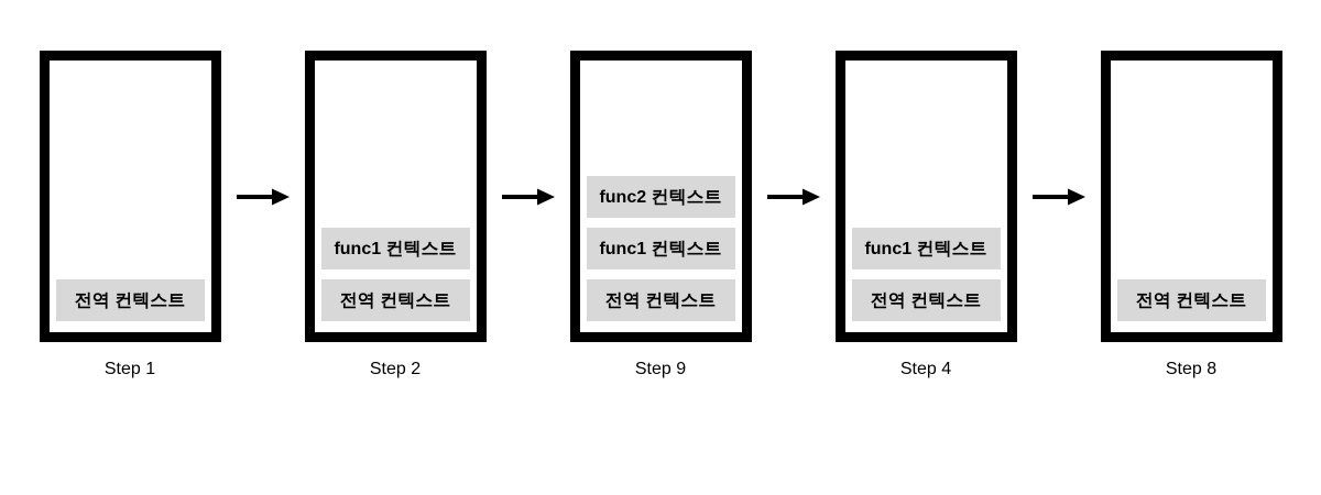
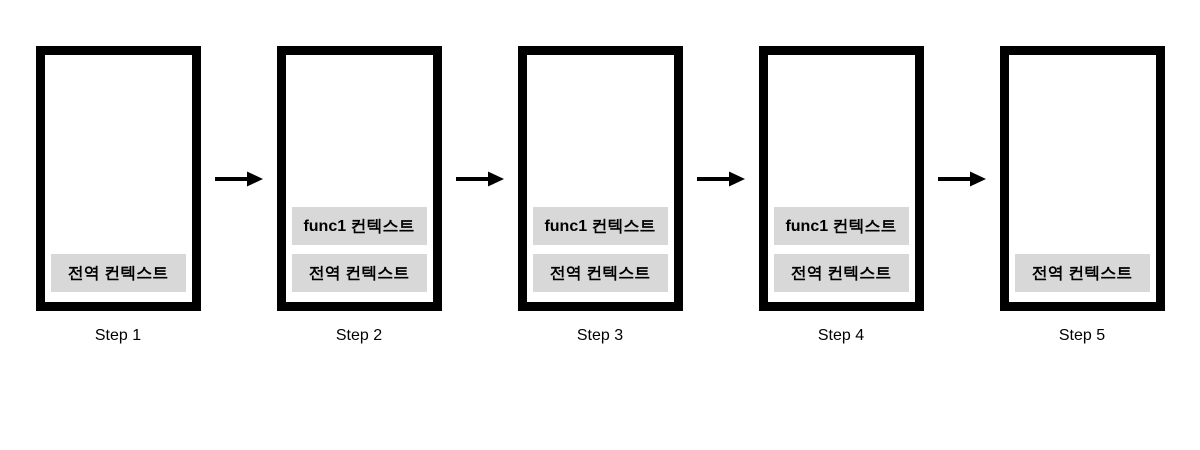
  전역 컨텍스트
  Step 1
  func1 컨텍스트
  전역 컨텍스트
  Step 2
- func2 컨텍스트
  func1 컨텍스트
  전역 컨텍스트
- Step 9
+ Step 3
  func1 컨텍스트
  전역 컨텍스트
  Step 4
  전역 컨텍스트
- Step 8
+ Step 5
